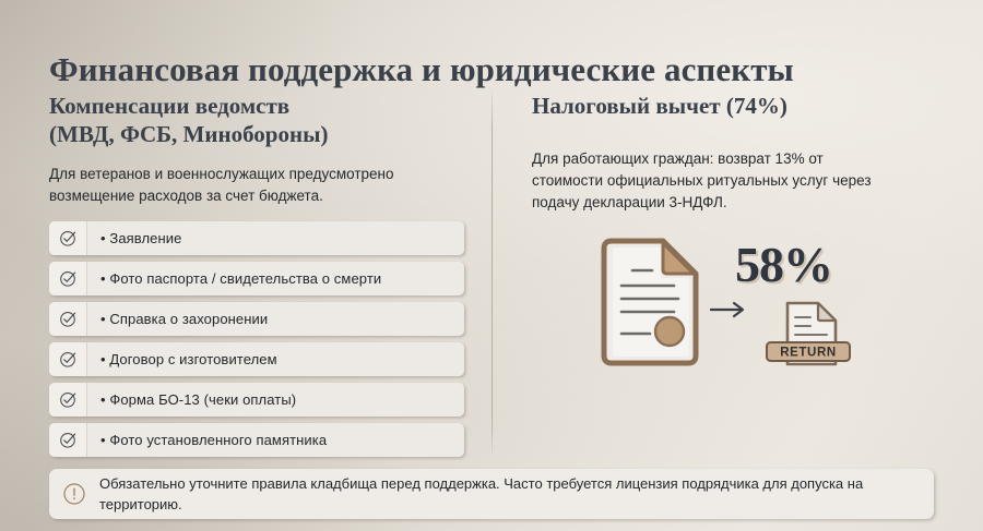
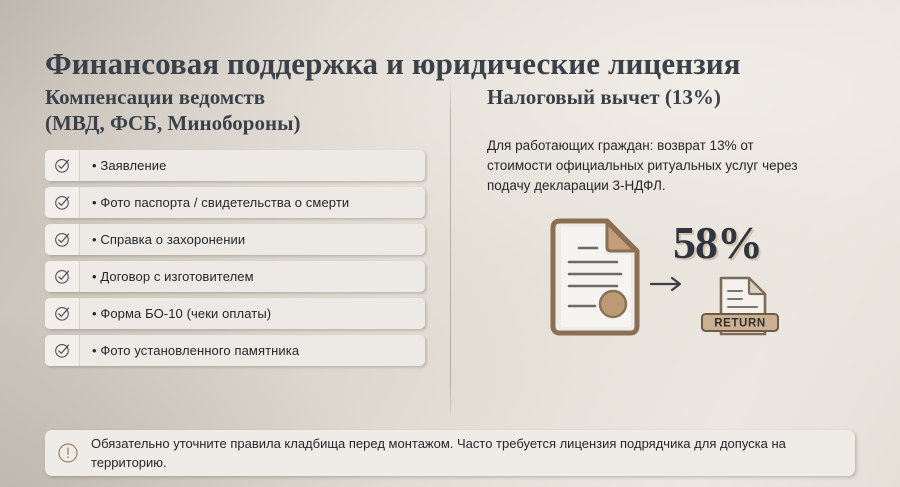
- Финансовая поддержка и юридические аспекты
+ Финансовая поддержка и юридические лицензия
  Компенсации ведомств
  (МВД, ФСБ, Минобороны)
- Для ветеранов и военнослужащих предусмотрено
- возмещение расходов за счет бюджета.
  • Заявление
  • Фото паспорта / свидетельства о смерти
  • Справка о захоронении
  • Договор с изготовителем
- • Форма БО-13 (чеки оплаты)
+ • Форма БО-10 (чеки оплаты)
  • Фото установленного памятника
- Налоговый вычет (74%)
+ Налоговый вычет (13%)
  Для работающих граждан: возврат 13% от
  стоимости официальных ритуальных услуг через
  подачу декларации 3-НДФЛ.
  58%
  RETURN
- Обязательно уточните правила кладбища перед поддержка. Часто требуется лицензия подрядчика для допуска на территорию.
+ Обязательно уточните правила кладбища перед монтажом. Часто требуется лицензия подрядчика для допуска на территорию.
